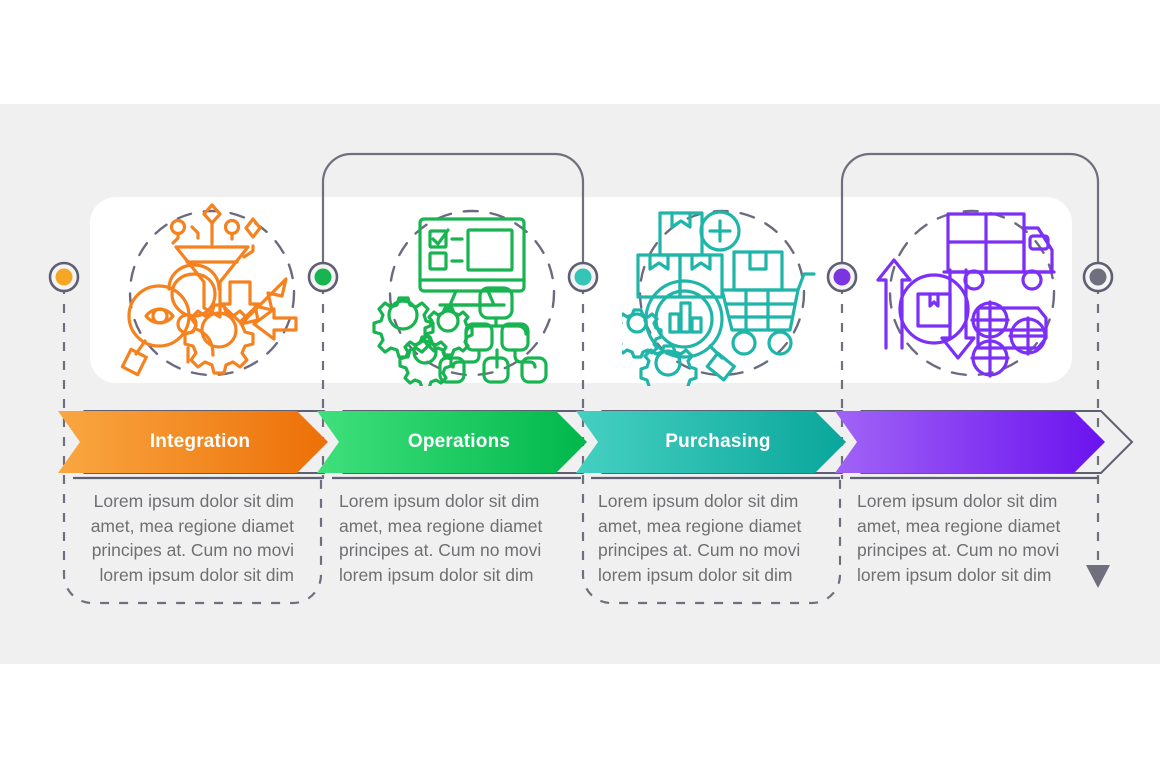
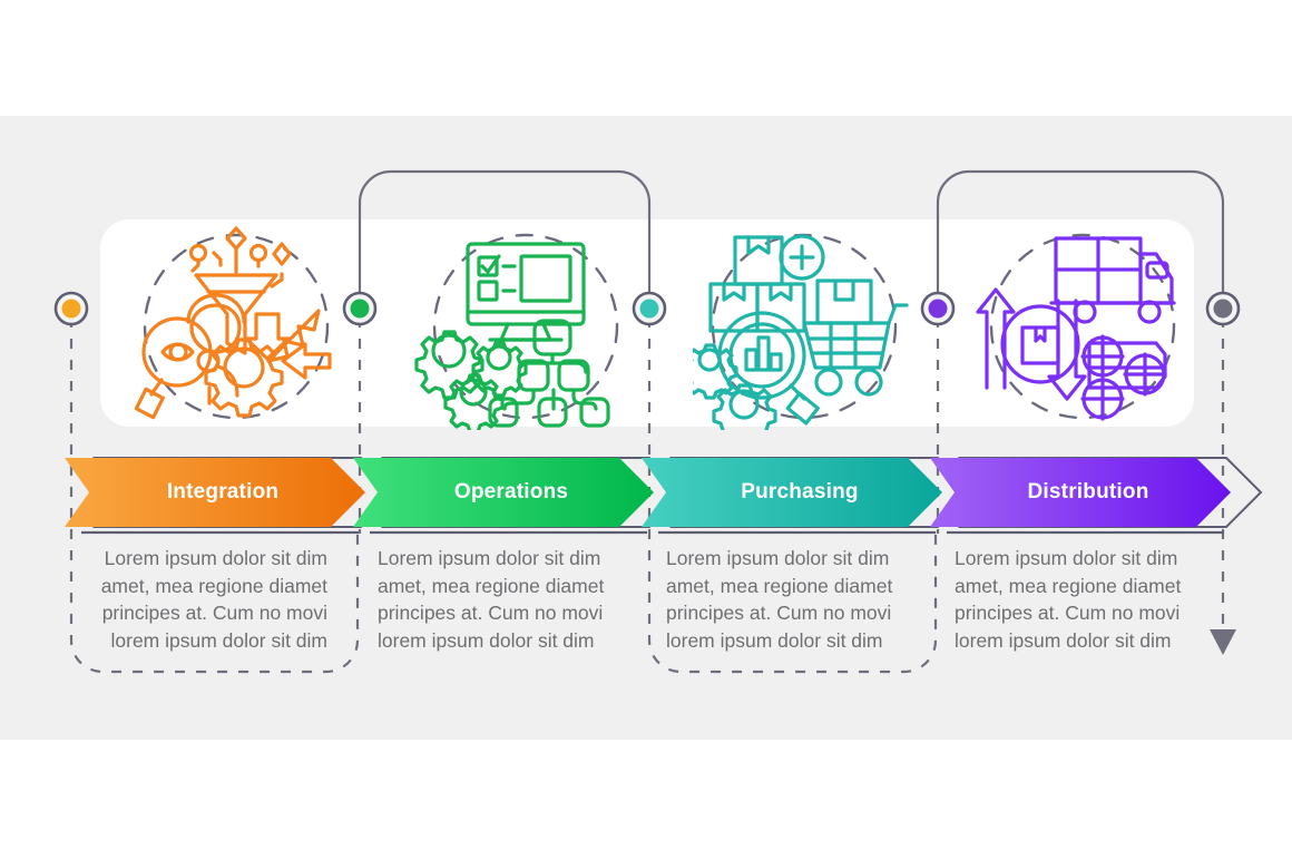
  Integration
  Operations
  Purchasing
+ Distribution
  Lorem ipsum dolor sit dim amet, mea regione diamet principes at. Cum no movi lorem ipsum dolor sit dim
  Lorem ipsum dolor sit dim amet, mea regione diamet principes at. Cum no movi lorem ipsum dolor sit dim
  Lorem ipsum dolor sit dim amet, mea regione diamet principes at. Cum no movi lorem ipsum dolor sit dim
  Lorem ipsum dolor sit dim amet, mea regione diamet principes at. Cum no movi lorem ipsum dolor sit dim
